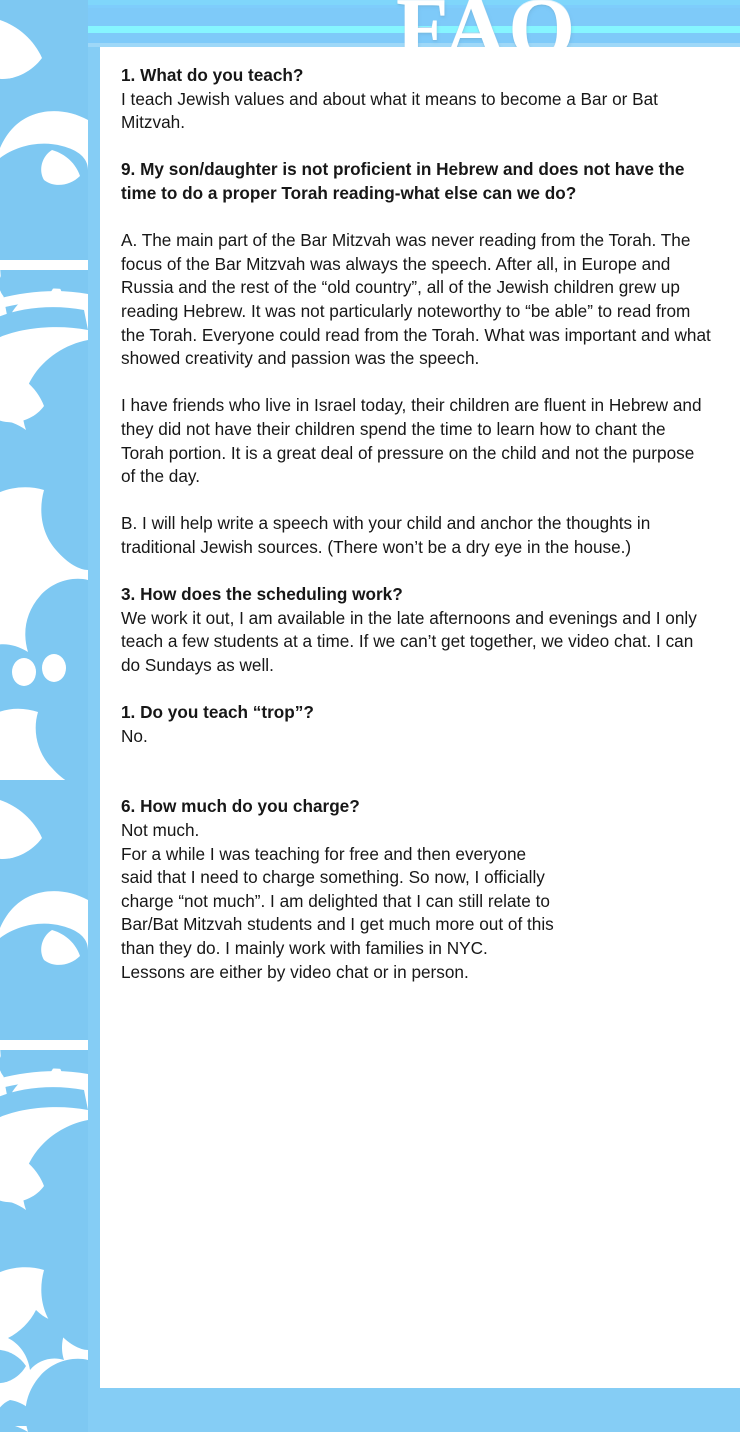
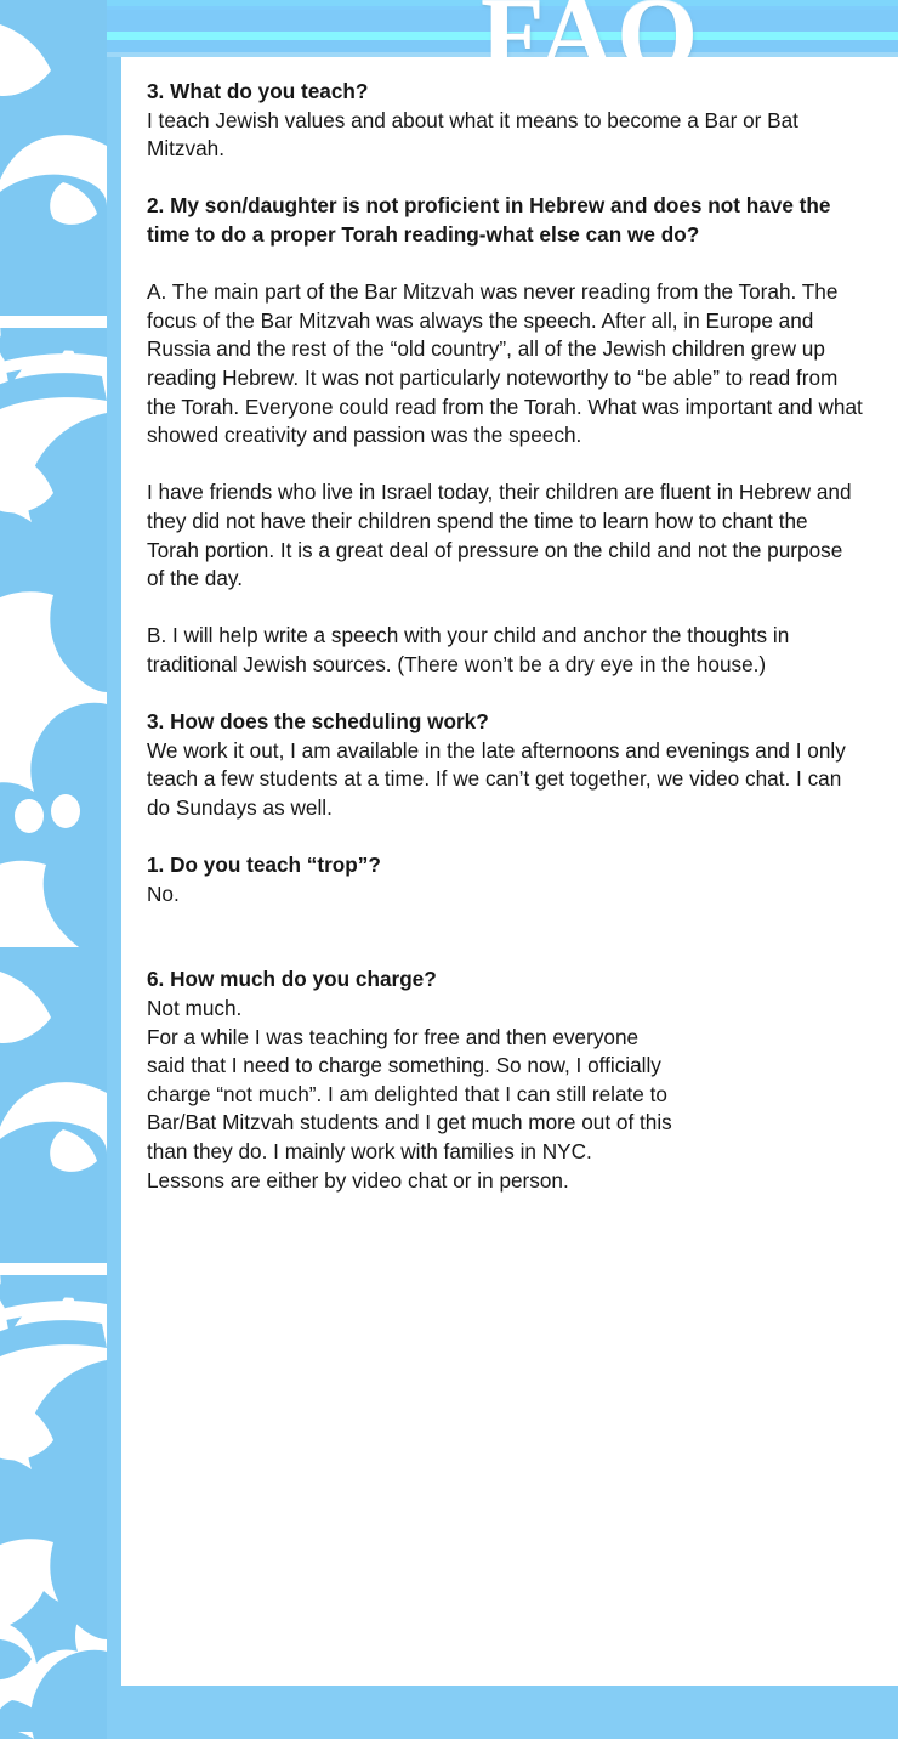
  FAQ
- 1. What do you teach?
+ 3. What do you teach?
  I teach Jewish values and about what it means to become a Bar or Bat Mitzvah.
- 9. My son/daughter is not proficient in Hebrew and does not have the time to do a proper Torah reading-what else can we do?
+ 2. My son/daughter is not proficient in Hebrew and does not have the time to do a proper Torah reading-what else can we do?
  A. The main part of the Bar Mitzvah was never reading from the Torah. The focus of the Bar Mitzvah was always the speech. After all, in Europe and Russia and the rest of the “old country”, all of the Jewish children grew up reading Hebrew. It was not particularly noteworthy to “be able” to read from the Torah. Everyone could read from the Torah. What was important and what showed creativity and passion was the speech.
  I have friends who live in Israel today, their children are fluent in Hebrew and they did not have their children spend the time to learn how to chant the Torah portion. It is a great deal of pressure on the child and not the purpose of the day.
  B. I will help write a speech with your child and anchor the thoughts in traditional Jewish sources. (There won’t be a dry eye in the house.)
  3. How does the scheduling work?
  We work it out, I am available in the late afternoons and evenings and I only teach a few students at a time. If we can’t get together, we video chat. I can do Sundays as well.
  1. Do you teach “trop”?
  No.
  6. How much do you charge?
  Not much.
  For a while I was teaching for free and then everyone
  said that I need to charge something. So now, I officially
  charge “not much”. I am delighted that I can still relate to
  Bar/Bat Mitzvah students and I get much more out of this
  than they do. I mainly work with families in NYC.
  Lessons are either by video chat or in person.
